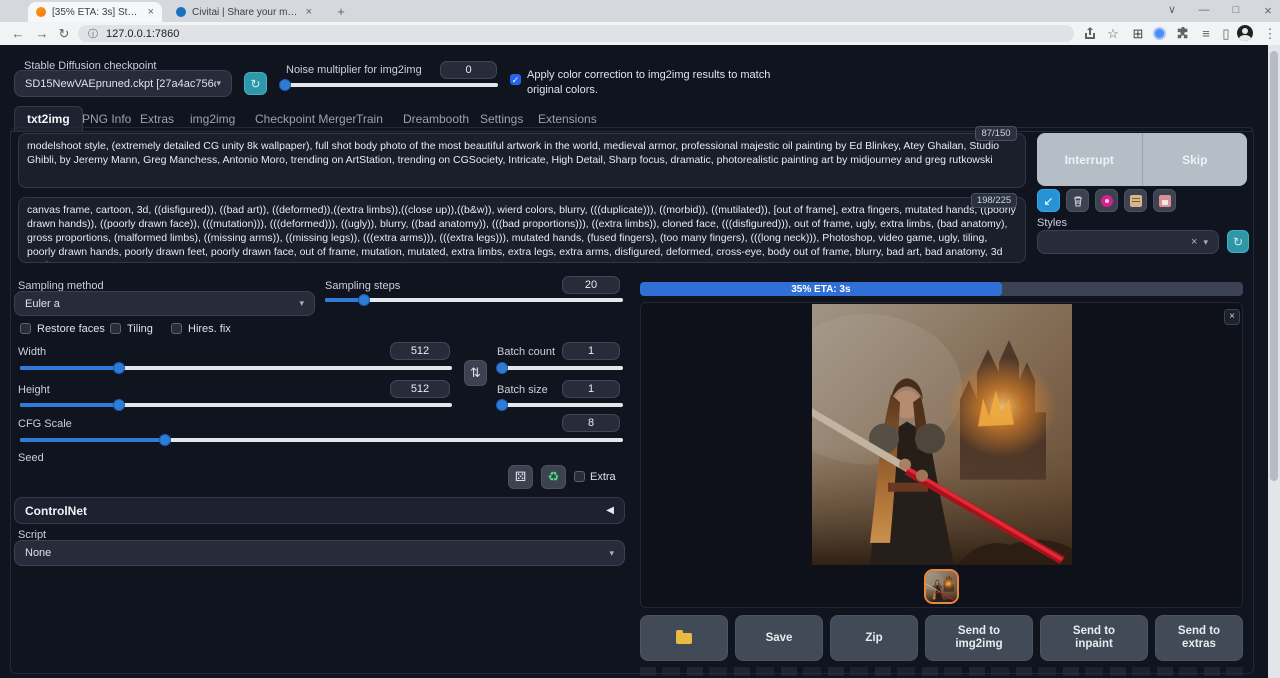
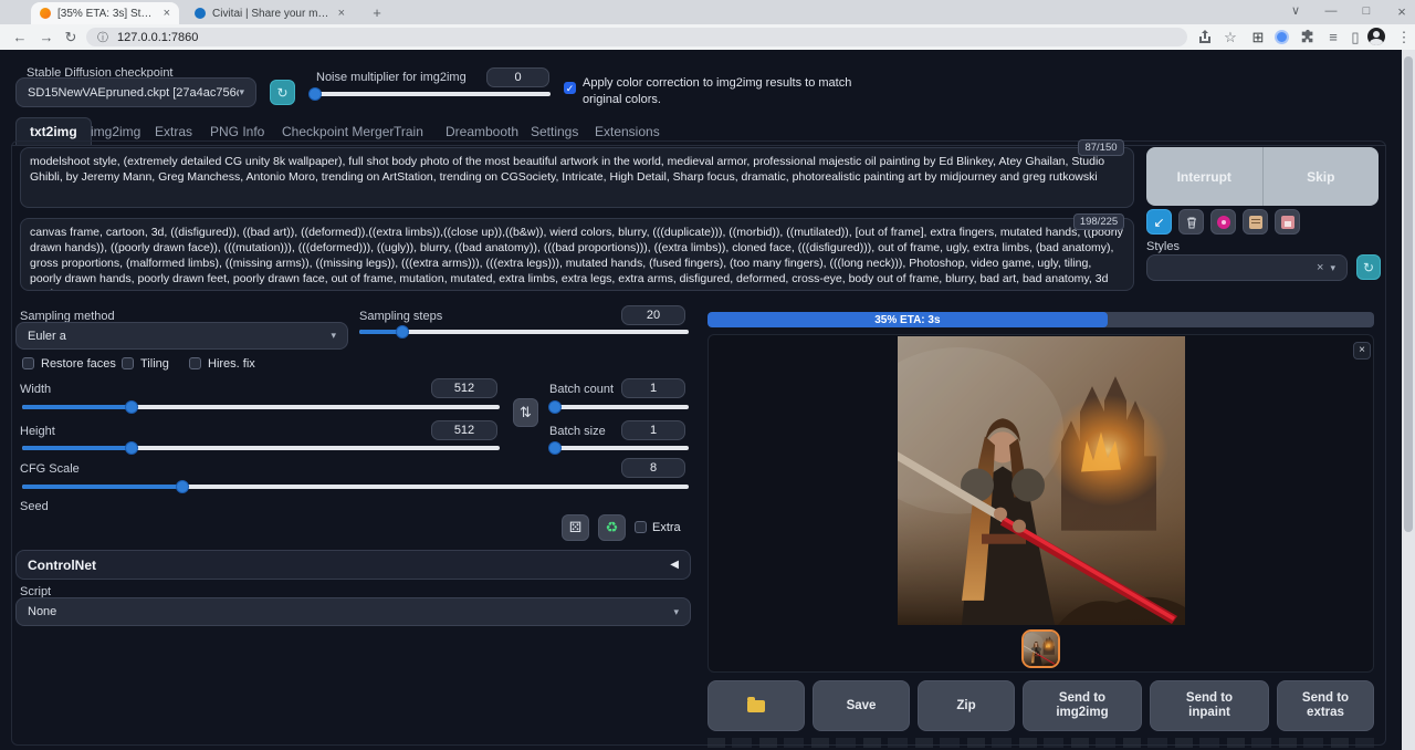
  ×
  Civitai | Share your mod
  ×
  +
  ∨
  —
  □
  ×
  ←
  →
  ↻
  ⓘ
  127.0.0.1:7860
  ☆
  ⊞
  ≡
  ▯
  ⋮
  Stable Diffusion checkpoint
  SD15NewVAEpruned.ckpt [27a4ac756
  ▾
  ↻
  Noise multiplier for img2img
  0
  ✓
  Apply color correction to img2img results to match original colors.
  txt2img
- PNG Info
+ img2img
  Extras
- img2img
+ PNG Info
  Checkpoint Merger
  Train
  Dreambooth
  Settings
  Extensions
  87/150
  modelshoot style, (extremely detailed CG unity 8k wallpaper), full shot body photo of the most beautiful artwork in the world, medieval armor, professional majestic oil painting by Ed Blinkey, Atey Ghailan, Studio Ghibli, by Jeremy Mann, Greg Manchess, Antonio Moro, trending on ArtStation, trending on CGSociety, Intricate, High Detail, Sharp focus, dramatic, photorealistic painting art by midjourney and greg rutkowski
  Interrupt
  Skip
  198/225
  canvas frame, cartoon, 3d, ((disfigured)), ((bad art)), ((deformed)),((extra limbs)),((close up)),((b&w)), wierd colors, blurry, (((duplicate))), ((morbid)), ((mutilated)), [out of frame], extra fingers, mutated hands, ((poorly drawn hands)), ((poorly drawn face)), (((mutation))), (((deformed))), ((ugly)), blurry, ((bad anatomy)), (((bad proportions))), ((extra limbs)), cloned face, (((disfigured))), out of frame, ugly, extra limbs, (bad anatomy), gross proportions, (malformed limbs), ((missing arms)), ((missing legs)), (((extra arms))), (((extra legs))), mutated hands, (fused fingers), (too many fingers), (((long neck))), Photoshop, video game, ugly, tiling, poorly drawn hands, poorly drawn feet, poorly drawn face, out of frame, mutation, mutated, extra limbs, extra legs, extra arms, disfigured, deformed, cross-eye, body out of frame, blurry, bad art, bad anatomy, 3d
  ↙
  Styles
  ×
  ▾
  ↻
  Sampling method
  Euler a
  ▾
  Sampling steps
  20
  Restore faces
  Tiling
  Hires. fix
  Width
  512
  ⇅
  Batch count
  1
  Height
  512
  Batch size
  1
  CFG Scale
  8
  Seed
  ⚄
  ♻
  Extra
  ControlNet
  ◀
  Script
  None
  ▾
  35% ETA: 3s
  ×
  Save
  Zip
  Send to img2img
  Send to inpaint
  Send to extras
